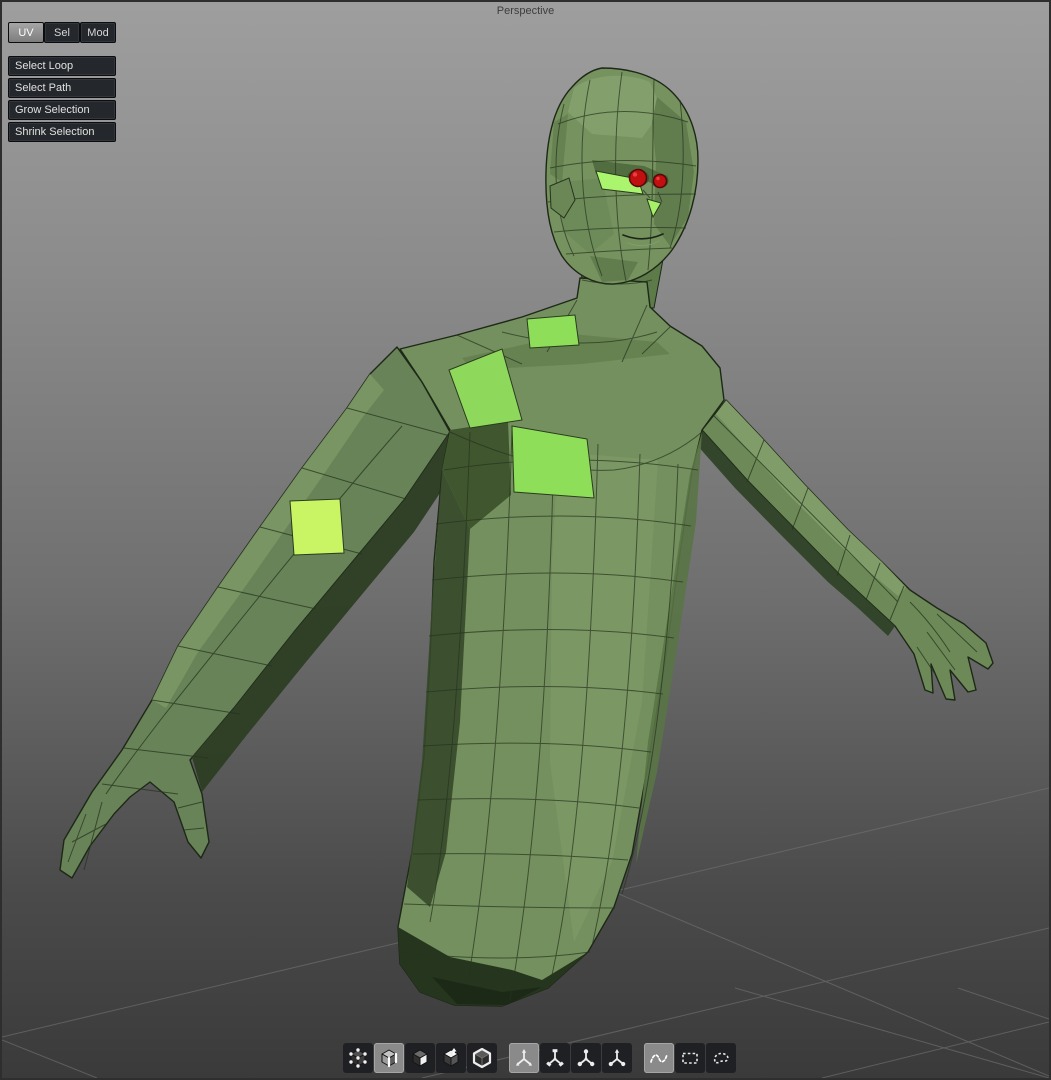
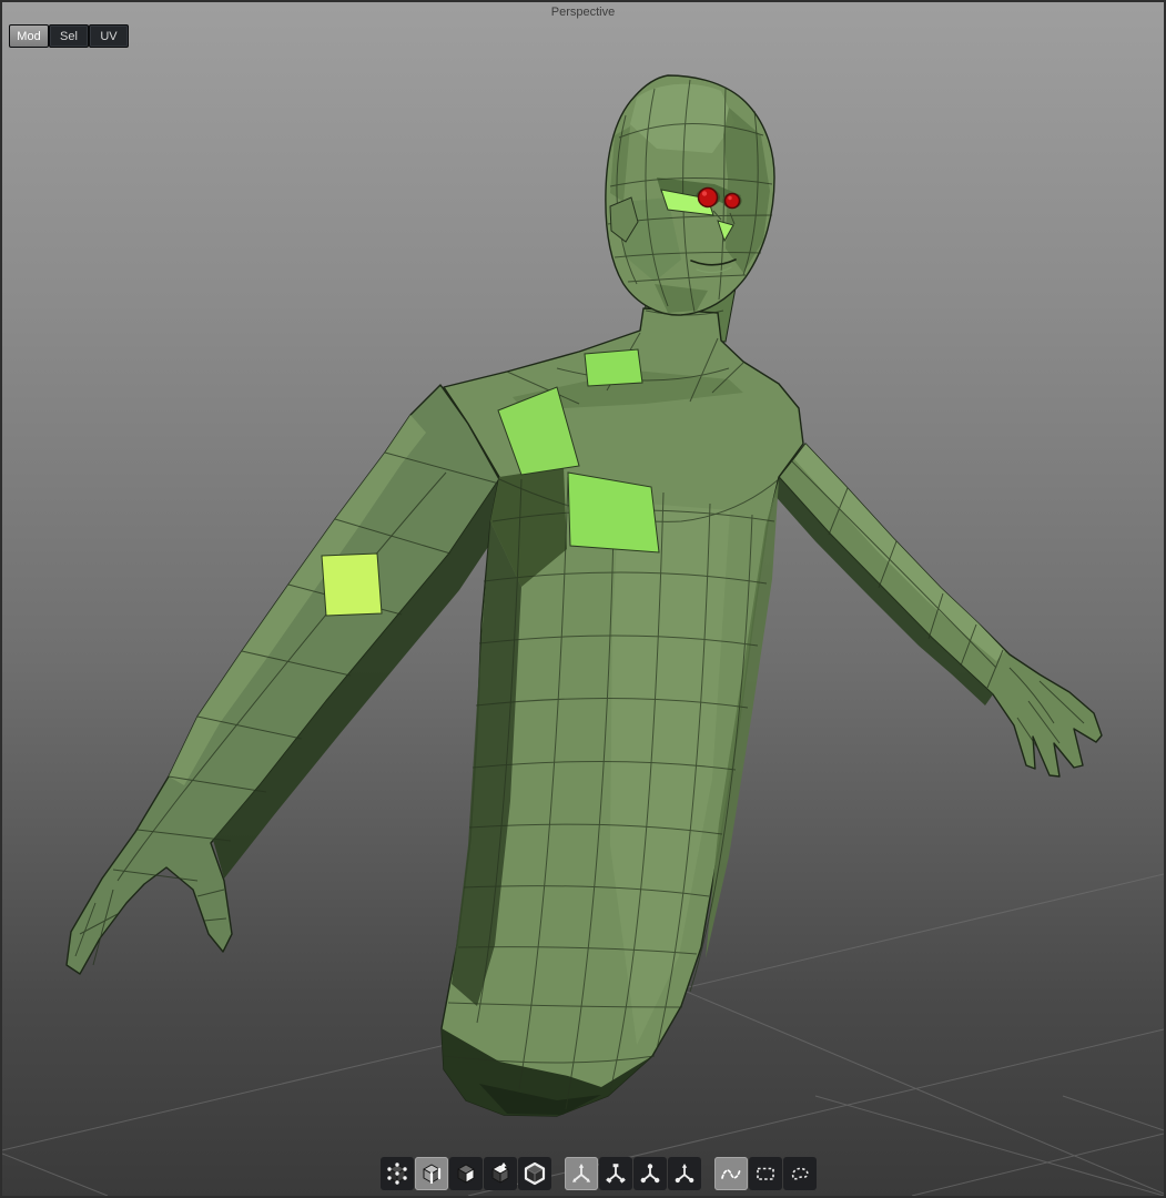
  Perspective
- UV
+ Mod
  Sel
- Mod
+ UV
- Select Loop
- Select Path
- Grow Selection
- Shrink Selection
